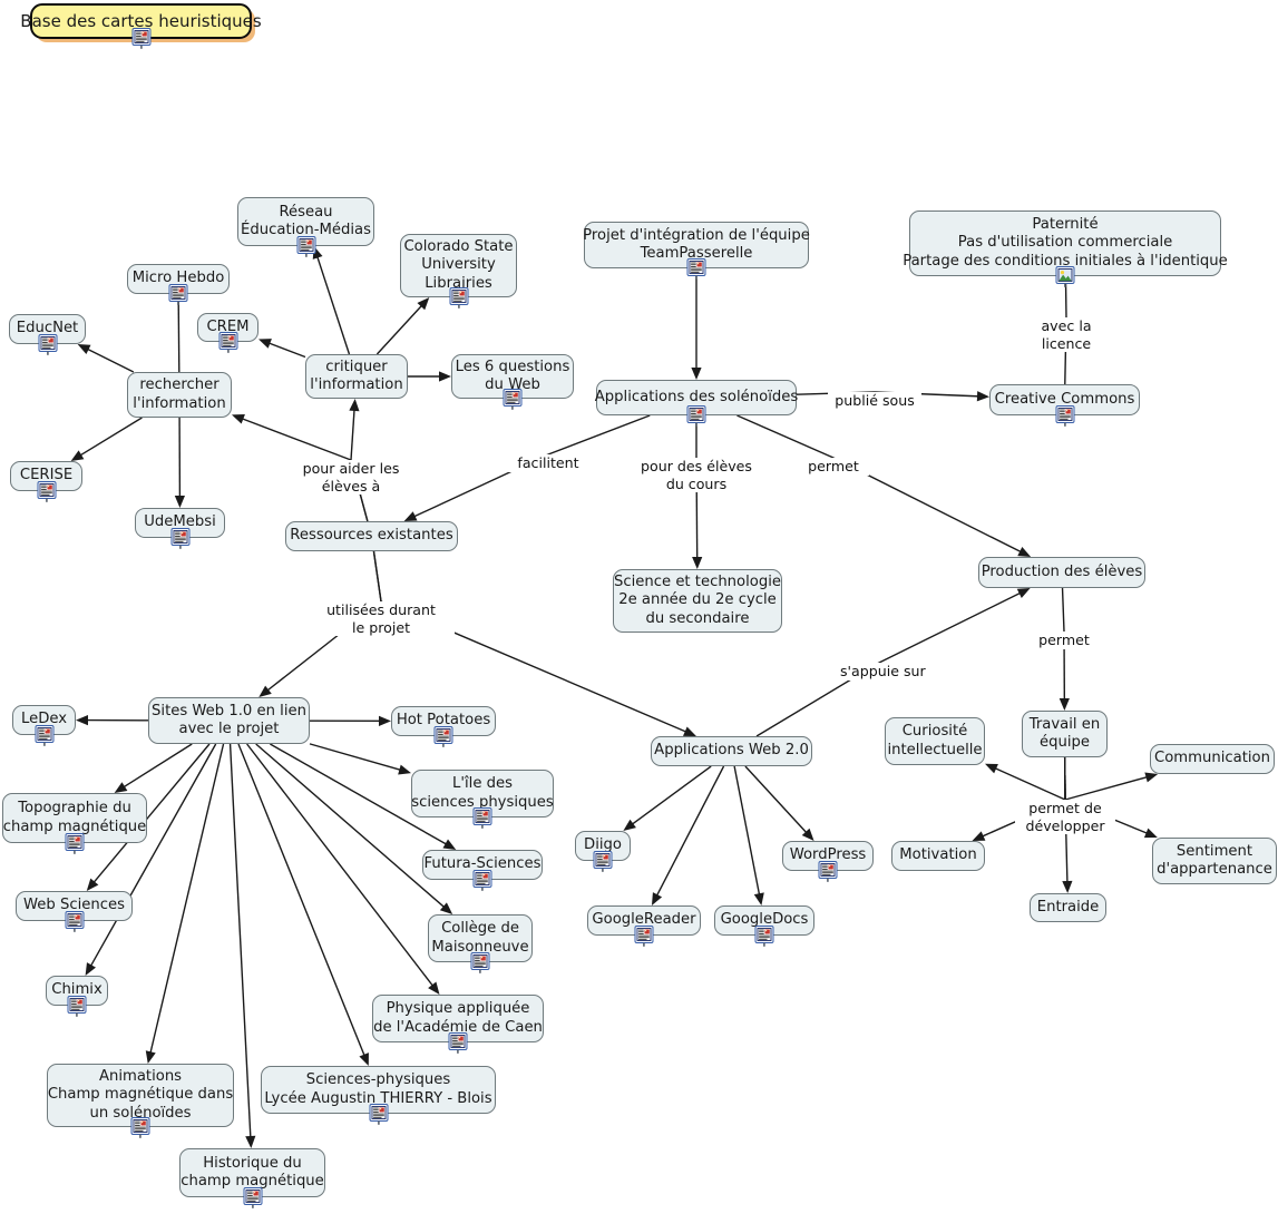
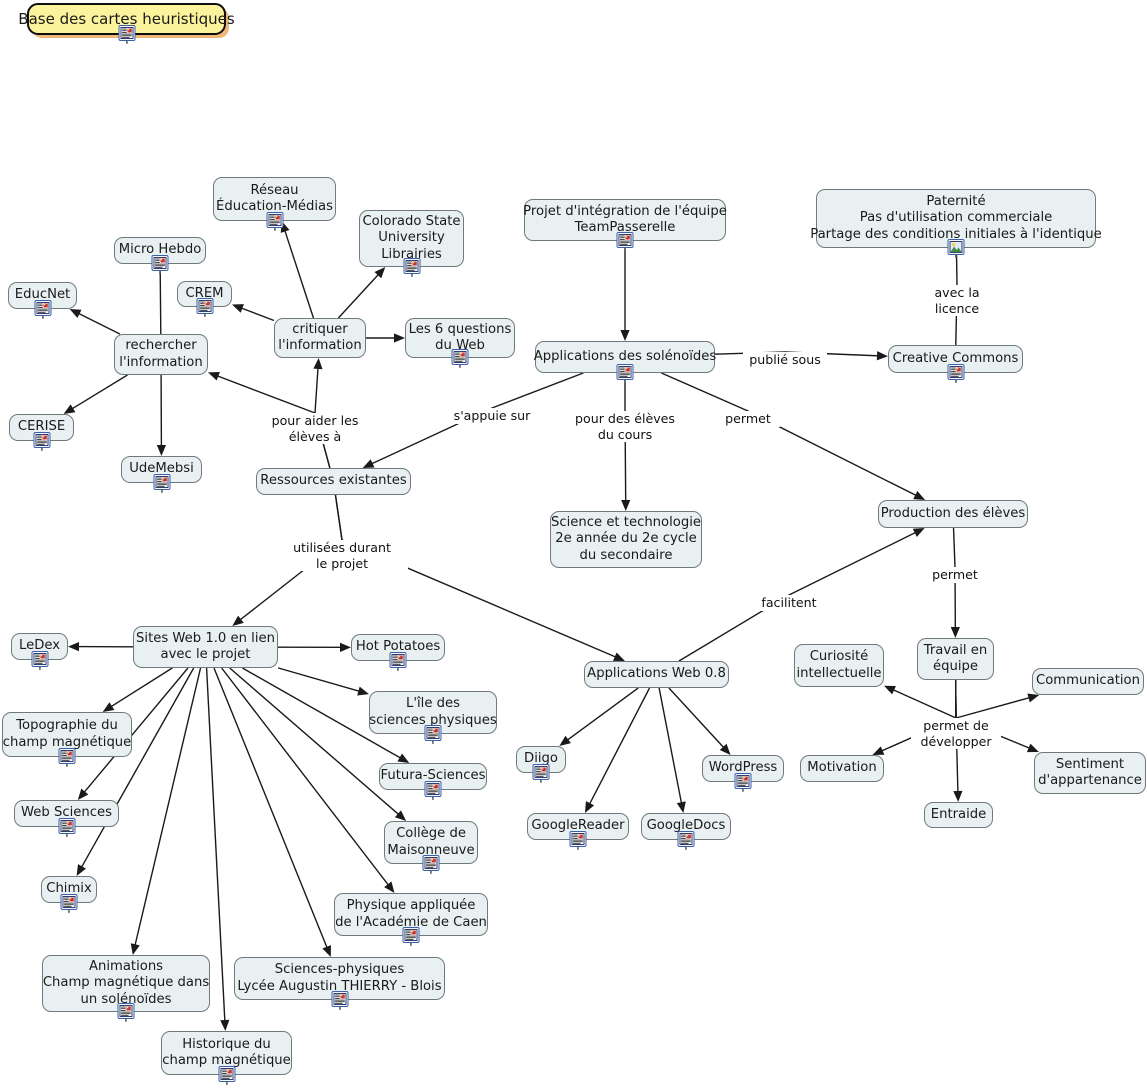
  Base des cartes heuristiques
  Réseau
  Éducation-Médias
  Colorado State
  University
  Librairies
  Micro Hebdo
  CREM
  EducNet
  critiquer
  l'information
  rechercher
  l'information
  Les 6 questions
  du Web
  CERISE
  UdeMebsi
  Ressources existantes
  Projet d'intégration de l'équipe
  TeamPasserelle
  Applications des solénoïdes
  Paternité
  Pas d'utilisation commerciale
  Partage des conditions initiales à l'identique
  Creative Commons
  Science et technologie
  2e année du 2e cycle
  du secondaire
  Production des élèves
  Sites Web 1.0 en lien
  avec le projet
  LeDex
  Hot Potatoes
  L'île des
  sciences physiques
  Topographie du
  champ magnétique
  Futura-Sciences
  Web Sciences
  Collège de
  Maisonneuve
  Chimix
  Physique appliquée
  de l'Académie de Caen
  Animations
  Champ magnétique dans
  un solénoïdes
  Sciences-physiques
  Lycée Augustin THIERRY - Blois
  Historique du
  champ magnétique
- Applications Web 2.0
+ Applications Web 0.8
  Diigo
  WordPress
  GoogleReader
  GoogleDocs
  Curiosité
  intellectuelle
  Travail en
  équipe
  Communication
  Motivation
  Sentiment
  d'appartenance
  Entraide
  pour aider les
  élèves à
- facilitent
+ s'appuie sur
  pour des élèves
  du cours
  permet
  publié sous
  avec la
  licence
  utilisées durant
  le projet
- s'appuie sur
+ facilitent
  permet
  permet de
  développer
